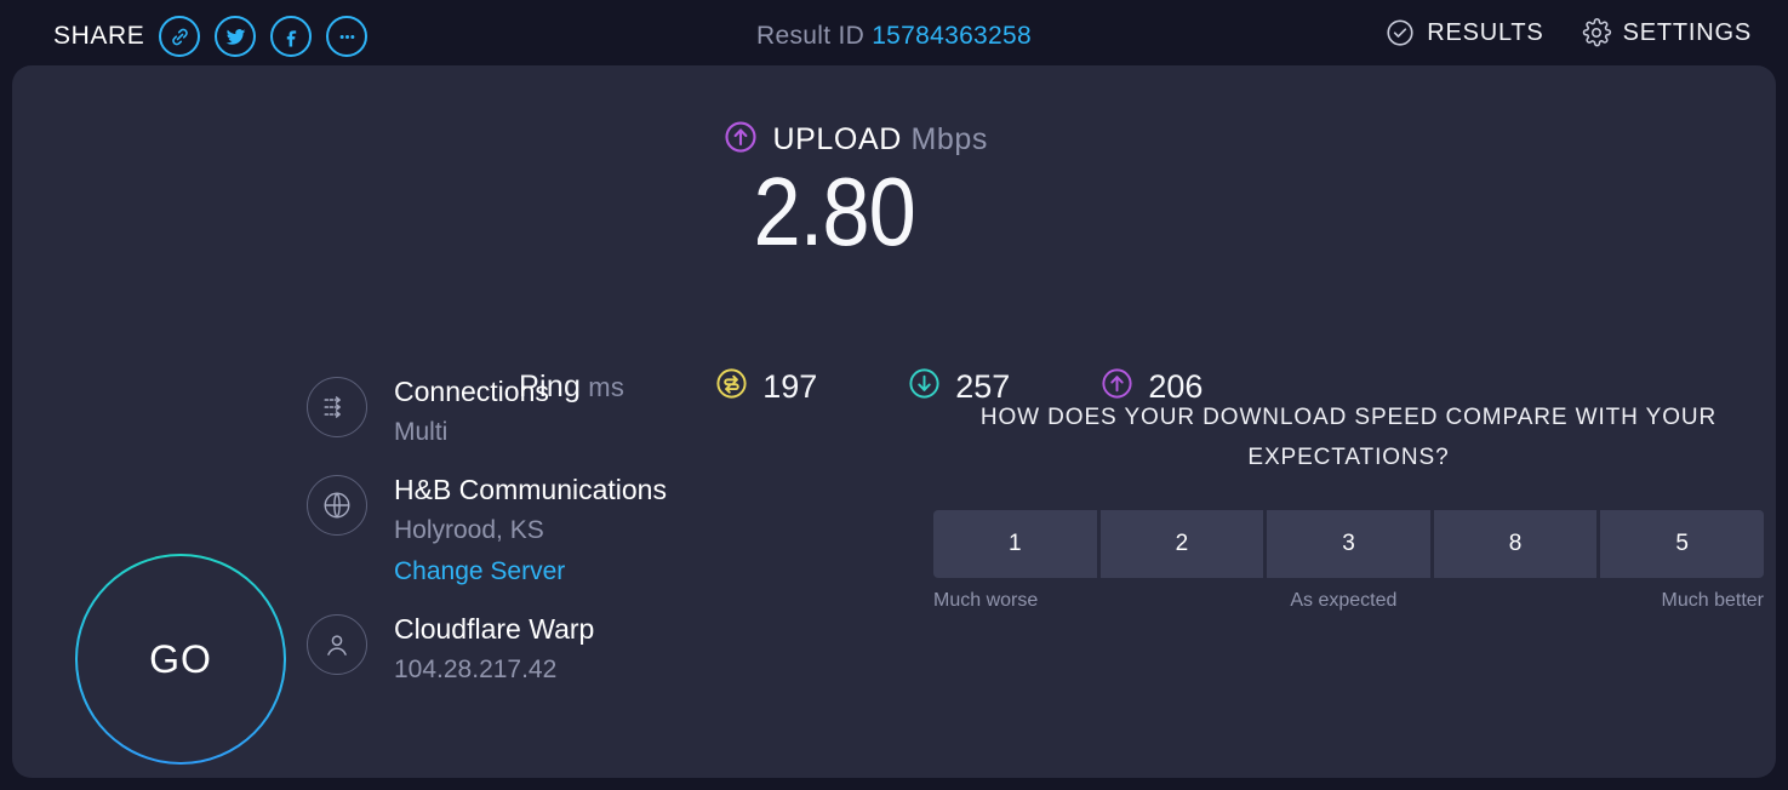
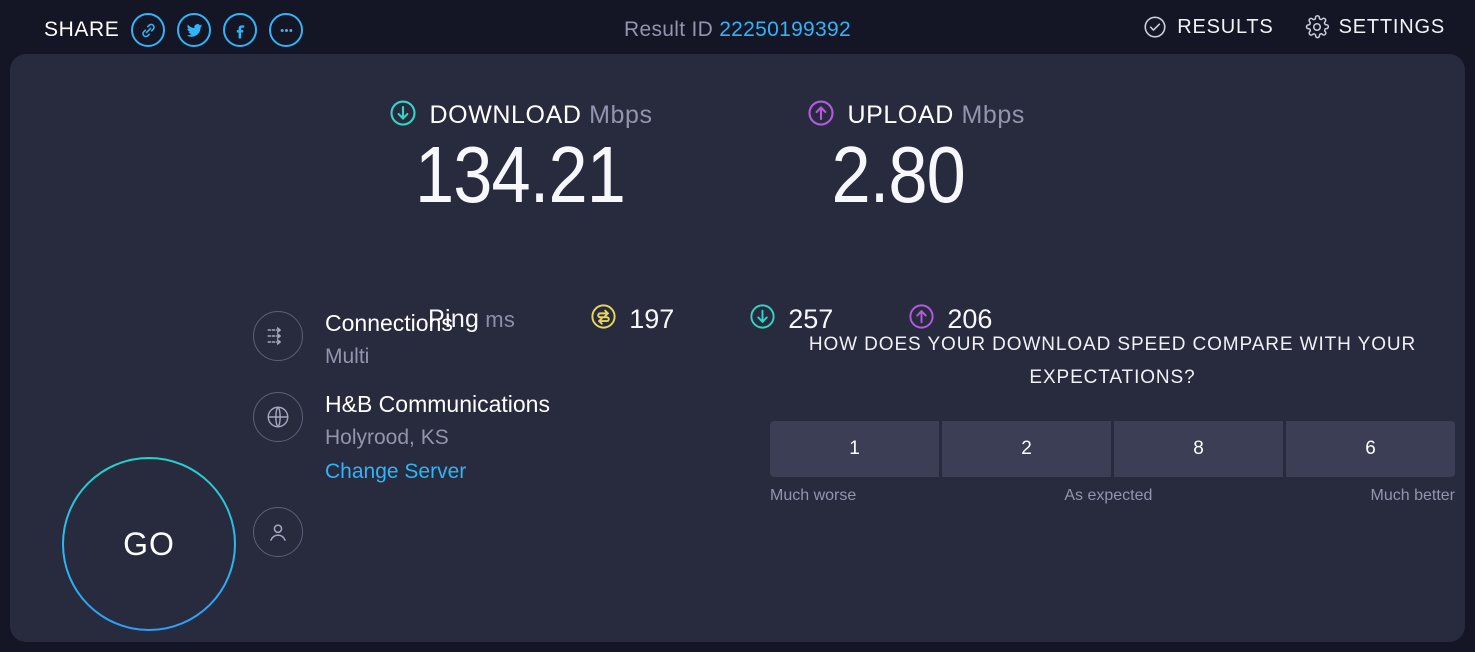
  SHARE
- Result ID 15784363258
+ Result ID 22250199392
  RESULTS
  SETTINGS
+ DOWNLOAD Mbps
+ 134.21
  UPLOAD Mbps
  2.80
  Ping ms
  197
  257
  206
  GO
  Connections
  Multi
  H&B Communications
  Holyrood, KS
  Change Server
- Cloudflare Warp
- 104.28.217.42
  HOW DOES YOUR DOWNLOAD SPEED COMPARE WITH YOUR EXPECTATIONS?
  1
  2
- 3
  8
- 5
+ 6
  Much worse
  As expected
  Much better
